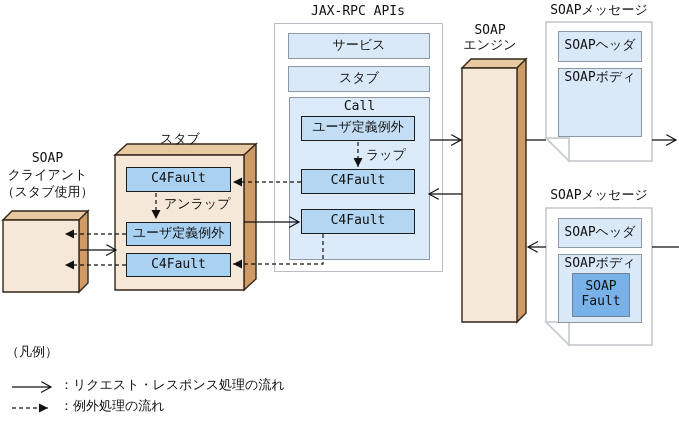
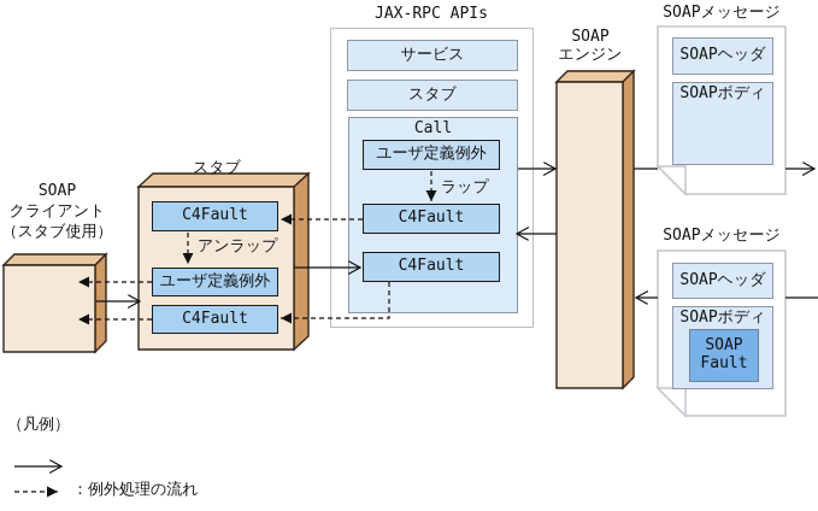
  JAX-RPC APIs
  サービス
  スタブ
  Call
  ユーザ定義例外
  ラップ
  C4Fault
  C4Fault
  SOAP
  エンジン
  SOAPメッセージ
  SOAPヘッダ
  SOAPボディ
  SOAPメッセージ
  SOAPヘッダ
  SOAPボディ
  SOAP
  Fault
  SOAP
  クライアント
  （スタブ使用）
  スタブ
  C4Fault
  アンラップ
  ユーザ定義例外
  C4Fault
  （凡例）
- ：リクエスト・レスポンス処理の流れ
  ：例外処理の流れ
